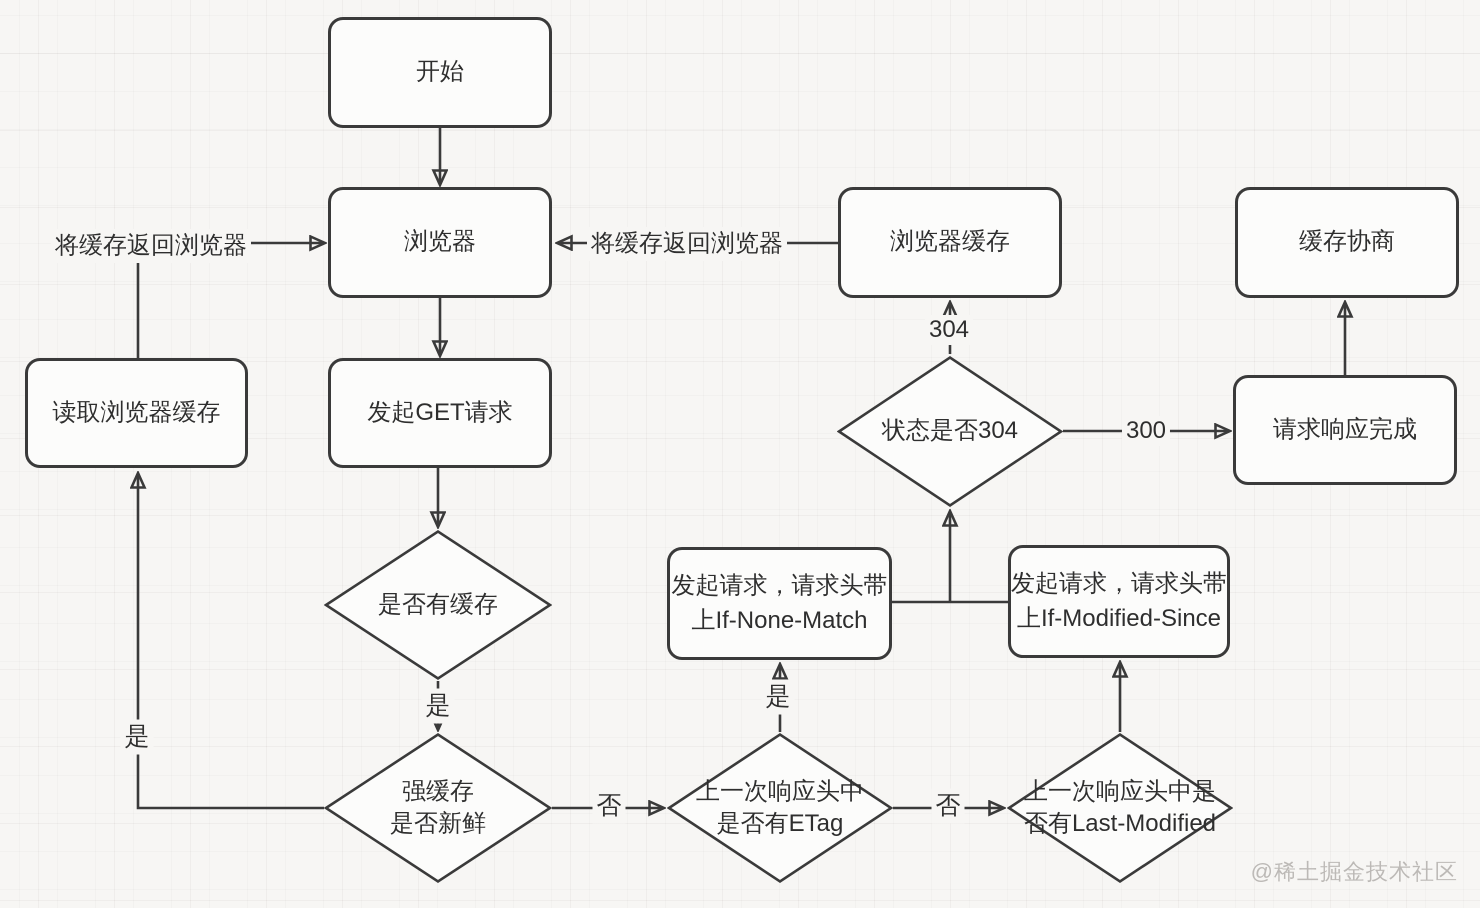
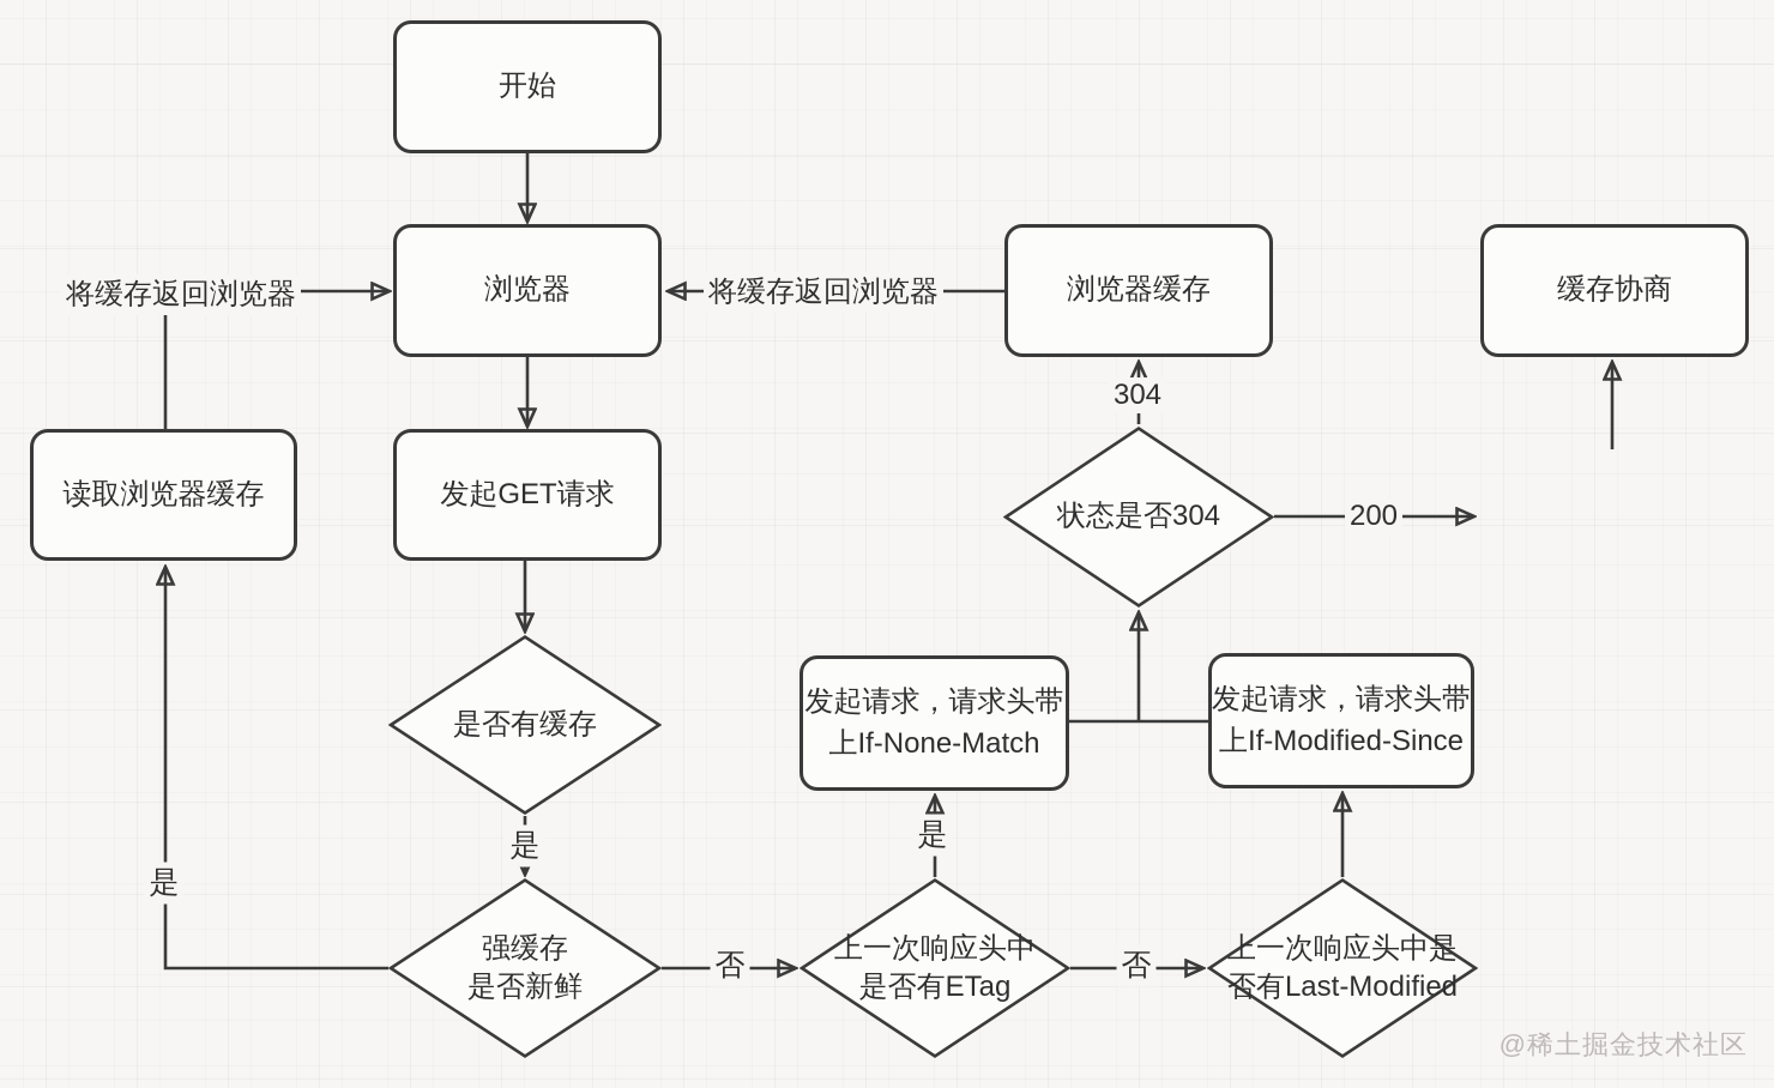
  开始
  浏览器
  发起GET请求
  读取浏览器缓存
  浏览器缓存
  缓存协商
- 请求响应完成
  发起请求，请求头带
  上If-None-Match
  发起请求，请求头带
  上If-Modified-Since
  是否有缓存
  强缓存
  是否新鲜
  状态是否304
  上一次响应头中
  是否有ETag
  上一次响应头中是
  否有Last-Modified
  将缓存返回浏览器
  将缓存返回浏览器
  304
- 300
+ 200
  是
  是
  是
  否
  否
  @稀土掘金技术社区
